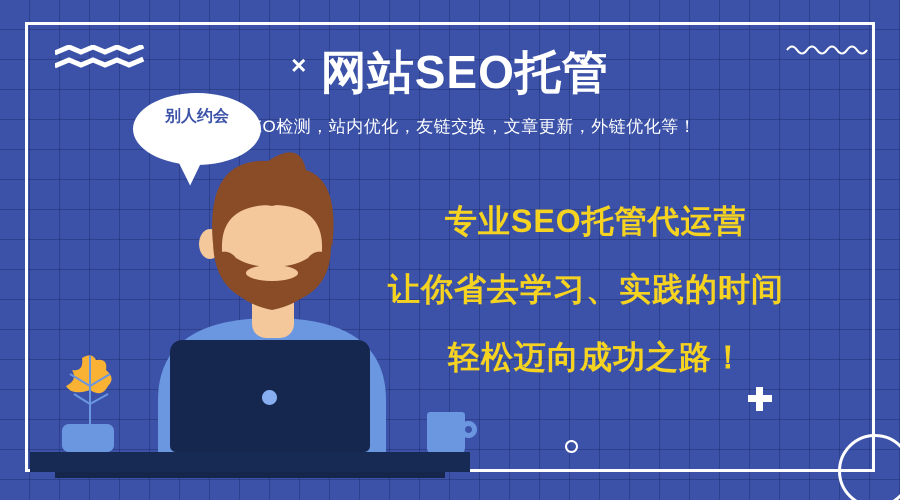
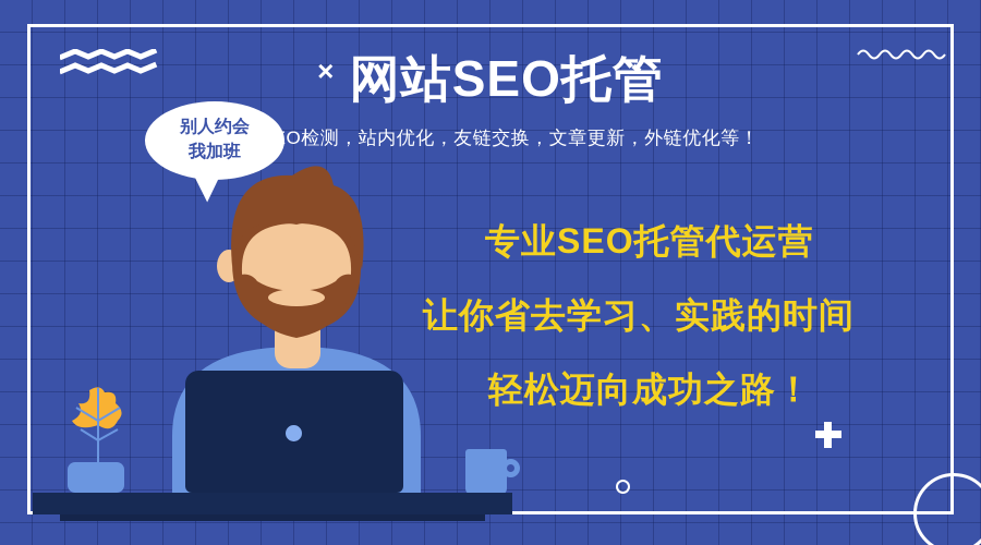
  × 网站SEO托管
  O检测，站内优化，友链交换，文章更新，外链优化等！
  专业SEO托管代运营
  让你省去学习、实践的时间
  轻松迈向成功之路！
  别人约会
+ 我加班
